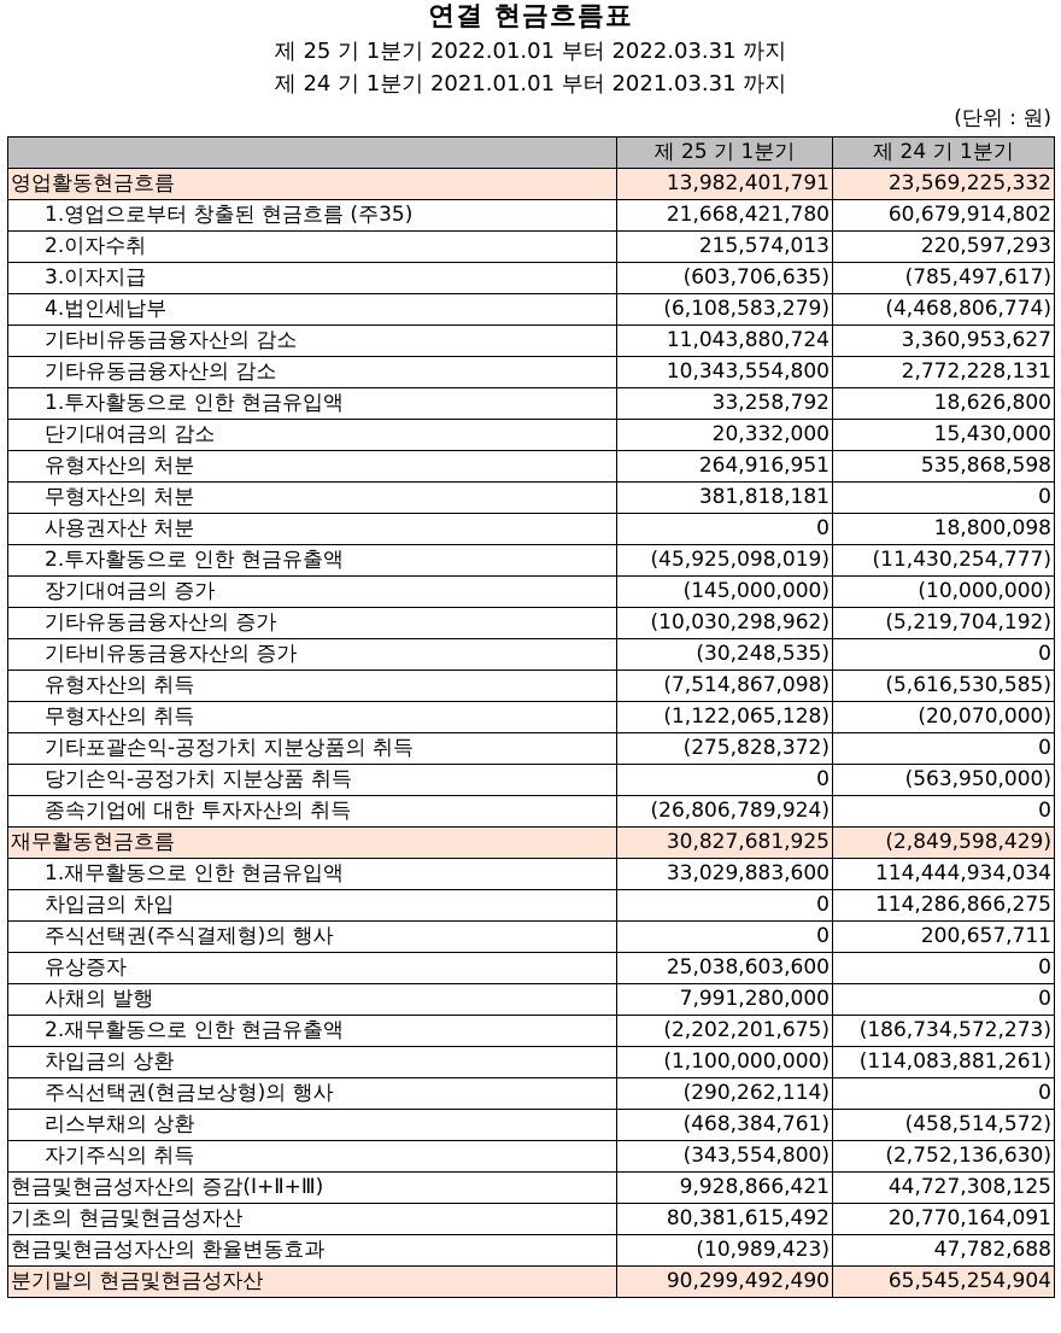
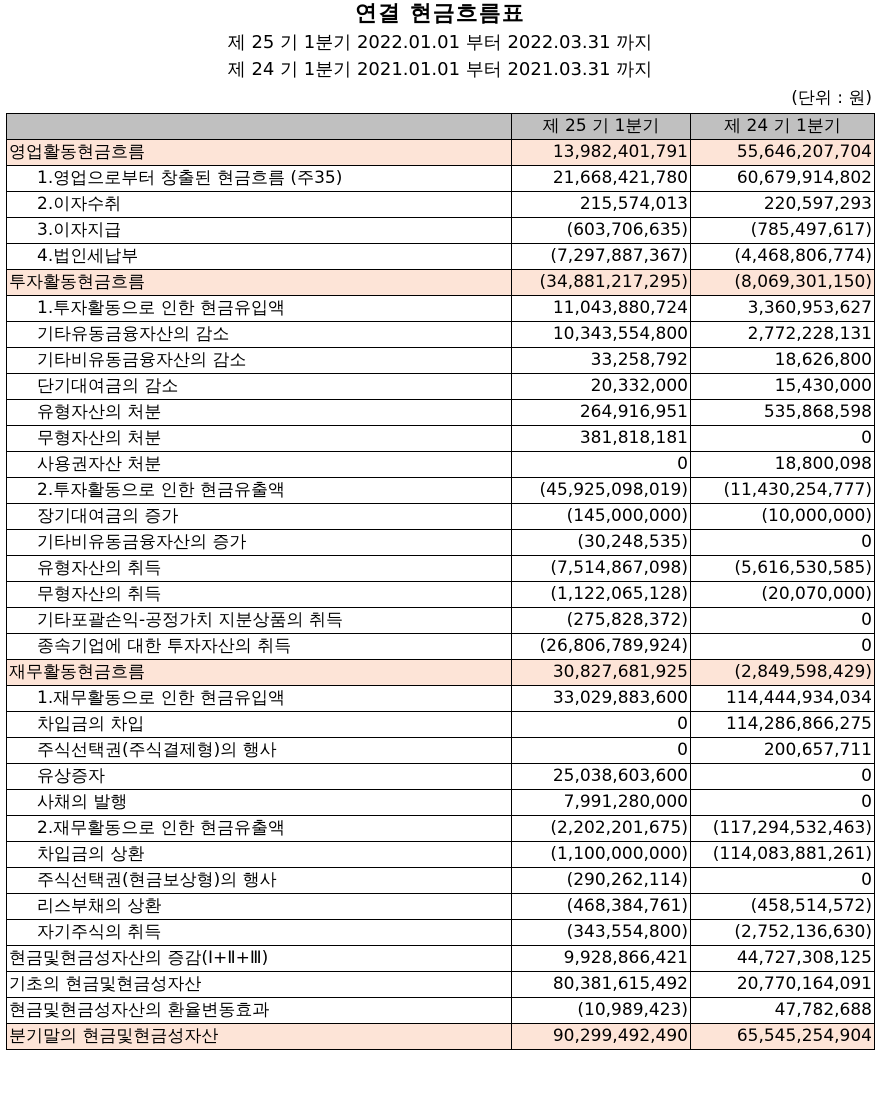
  연결 현금흐름표
  제 25 기 1분기 2022.01.01 부터 2022.03.31 까지
  제 24 기 1분기 2021.01.01 부터 2021.03.31 까지
  (단위 : 원)
  	제 25 기 1분기	제 24 기 1분기
- 영업활동현금흐름	13,982,401,791	23,569,225,332
+ 영업활동현금흐름	13,982,401,791	55,646,207,704
  1.영업으로부터 창출된 현금흐름 (주35)	21,668,421,780	60,679,914,802
  2.이자수취	215,574,013	220,597,293
  3.이자지급	(603,706,635)	(785,497,617)
- 4.법인세납부	(6,108,583,279)	(4,468,806,774)
+ 4.법인세납부	(7,297,887,367)	(4,468,806,774)
+ 투자활동현금흐름	(34,881,217,295)	(8,069,301,150)
- 기타비유동금융자산의 감소	11,043,880,724	3,360,953,627
+ 1.투자활동으로 인한 현금유입액	11,043,880,724	3,360,953,627
  기타유동금융자산의 감소	10,343,554,800	2,772,228,131
- 1.투자활동으로 인한 현금유입액	33,258,792	18,626,800
+ 기타비유동금융자산의 감소	33,258,792	18,626,800
  단기대여금의 감소	20,332,000	15,430,000
  유형자산의 처분	264,916,951	535,868,598
  무형자산의 처분	381,818,181	0
  사용권자산 처분	0	18,800,098
  2.투자활동으로 인한 현금유출액	(45,925,098,019)	(11,430,254,777)
  장기대여금의 증가	(145,000,000)	(10,000,000)
- 기타유동금융자산의 증가	(10,030,298,962)	(5,219,704,192)
  기타비유동금융자산의 증가	(30,248,535)	0
  유형자산의 취득	(7,514,867,098)	(5,616,530,585)
  무형자산의 취득	(1,122,065,128)	(20,070,000)
  기타포괄손익-공정가치 지분상품의 취득	(275,828,372)	0
- 당기손익-공정가치 지분상품 취득	0	(563,950,000)
  종속기업에 대한 투자자산의 취득	(26,806,789,924)	0
  재무활동현금흐름	30,827,681,925	(2,849,598,429)
  1.재무활동으로 인한 현금유입액	33,029,883,600	114,444,934,034
  차입금의 차입	0	114,286,866,275
  주식선택권(주식결제형)의 행사	0	200,657,711
  유상증자	25,038,603,600	0
  사채의 발행	7,991,280,000	0
- 2.재무활동으로 인한 현금유출액	(2,202,201,675)	(186,734,572,273)
+ 2.재무활동으로 인한 현금유출액	(2,202,201,675)	(117,294,532,463)
  차입금의 상환	(1,100,000,000)	(114,083,881,261)
  주식선택권(현금보상형)의 행사	(290,262,114)	0
  리스부채의 상환	(468,384,761)	(458,514,572)
  자기주식의 취득	(343,554,800)	(2,752,136,630)
  현금및현금성자산의 증감(Ⅰ+Ⅱ+Ⅲ)	9,928,866,421	44,727,308,125
  기초의 현금및현금성자산	80,381,615,492	20,770,164,091
  현금및현금성자산의 환율변동효과	(10,989,423)	47,782,688
  분기말의 현금및현금성자산	90,299,492,490	65,545,254,904
